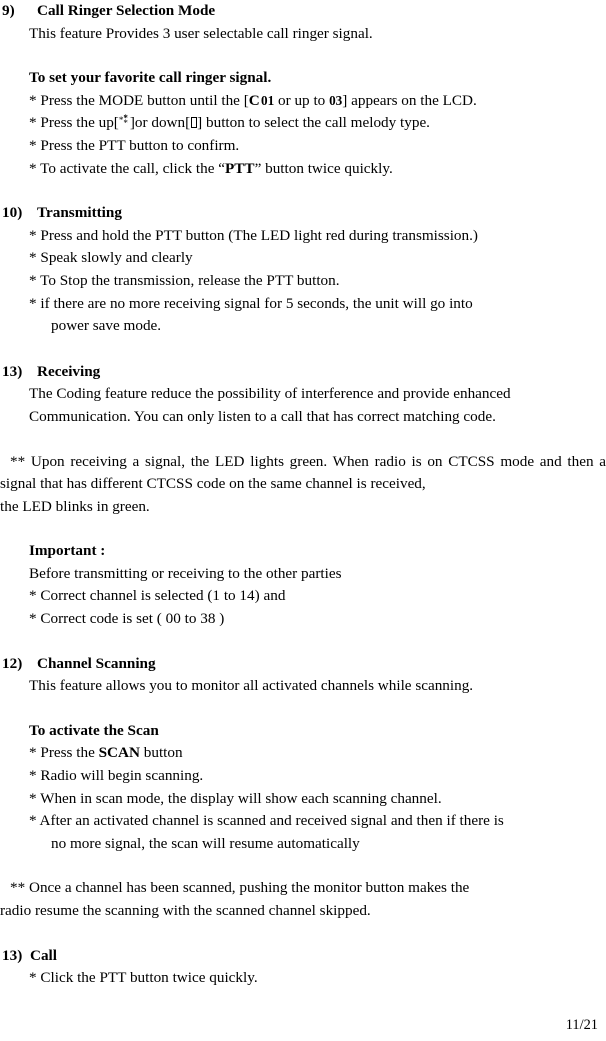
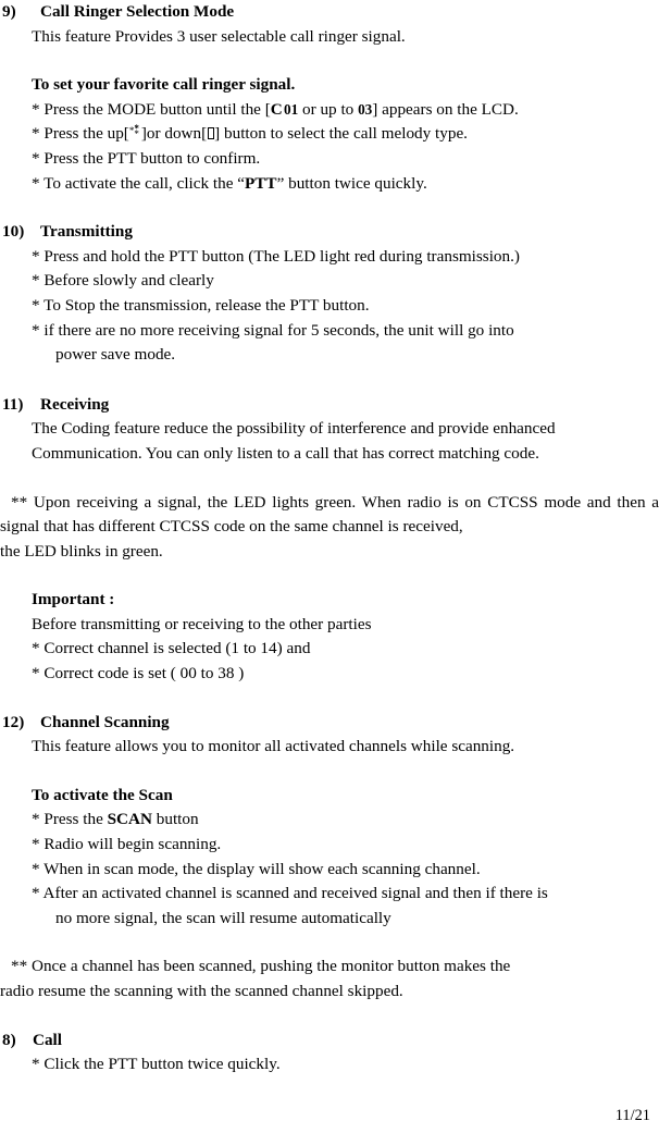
  9) Call Ringer Selection Mode
  This feature Provides 3 user selectable call ringer signal.
  To set your favorite call ringer signal.
  * Press the MODE button until the [C 01 or up to 03] appears on the LCD.
  * Press the up[
  *
  *
  *
  ]or down[ ] button to select the call melody type.
  * Press the PTT button to confirm.
  * To activate the call, click the “PTT” button twice quickly.
  10) Transmitting
  * Press and hold the PTT button (The LED light red during transmission.)
- * Speak slowly and clearly
+ * Before slowly and clearly
  * To Stop the transmission, release the PTT button.
  * if there are no more receiving signal for 5 seconds, the unit will go into
  power save mode.
- 13) Receiving
+ 11) Receiving
  The Coding feature reduce the possibility of interference and provide enhanced
  Communication. You can only listen to a call that has correct matching code.
  ** Upon receiving a signal, the LED lights green. When radio is on CTCSS mode and then a signal that has different CTCSS code on the same channel is received,
  the LED blinks in green.
  Important :
  Before transmitting or receiving to the other parties
  * Correct channel is selected (1 to 14) and
  * Correct code is set ( 00 to 38 )
  12) Channel Scanning
  This feature allows you to monitor all activated channels while scanning.
  To activate the Scan
  * Press the SCAN button
  * Radio will begin scanning.
  * When in scan mode, the display will show each scanning channel.
  * After an activated channel is scanned and received signal and then if there is
  no more signal, the scan will resume automatically
  ** Once a channel has been scanned, pushing the monitor button makes the
  radio resume the scanning with the scanned channel skipped.
- 13) Call
+ 8) Call
  * Click the PTT button twice quickly.
  11/21
